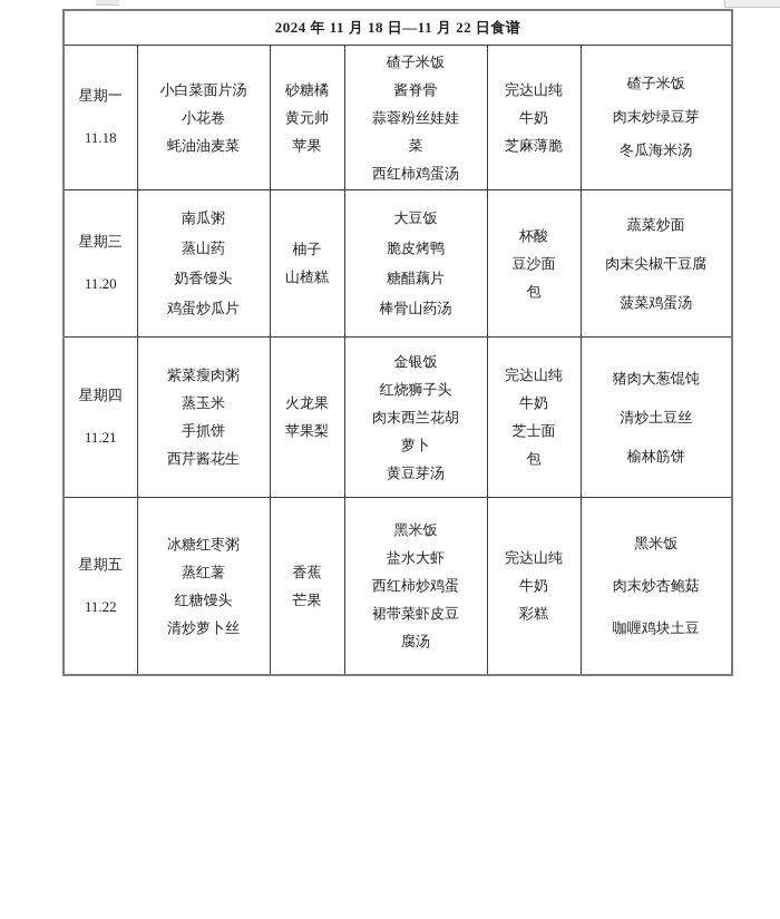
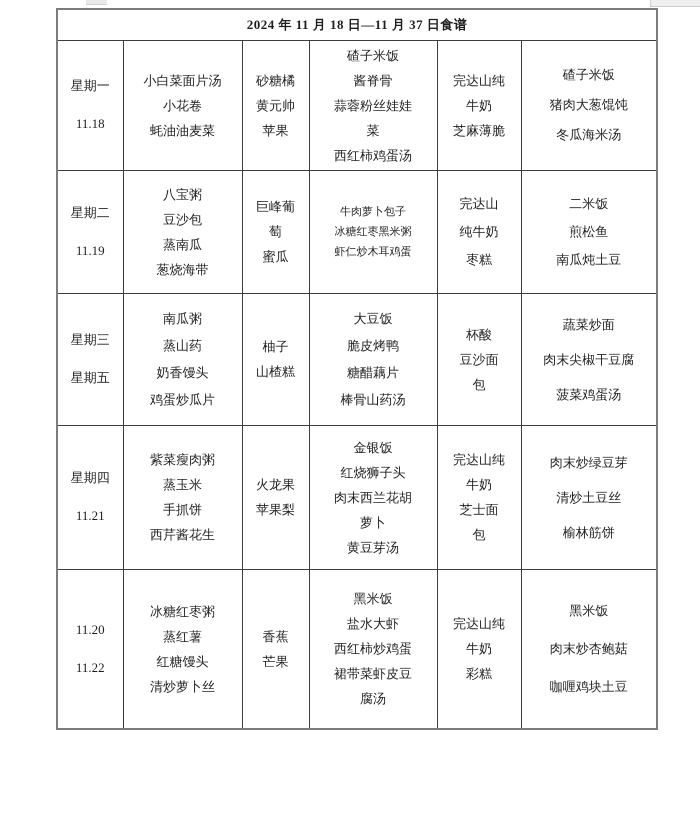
- 2024 年 11 月 18 日—11 月 22 日食谱
+ 2024 年 11 月 18 日—11 月 37 日食谱
- 星期一11.18	小白菜面片汤小花卷蚝油油麦菜	砂糖橘黄元帅苹果	碴子米饭酱脊骨蒜蓉粉丝娃娃菜西红柿鸡蛋汤	完达山纯牛奶芝麻薄脆	碴子米饭肉末炒绿豆芽冬瓜海米汤
+ 星期一11.18	小白菜面片汤小花卷蚝油油麦菜	砂糖橘黄元帅苹果	碴子米饭酱脊骨蒜蓉粉丝娃娃菜西红柿鸡蛋汤	完达山纯牛奶芝麻薄脆	碴子米饭猪肉大葱馄饨冬瓜海米汤
+ 星期二11.19	八宝粥豆沙包蒸南瓜葱烧海带	巨峰葡萄蜜瓜	牛肉萝卜包子冰糖红枣黑米粥虾仁炒木耳鸡蛋	完达山纯牛奶枣糕	二米饭煎松鱼南瓜炖土豆
- 星期三11.20	南瓜粥蒸山药奶香馒头鸡蛋炒瓜片	柚子山楂糕	大豆饭脆皮烤鸭糖醋藕片棒骨山药汤	杯酸豆沙面包	蔬菜炒面肉末尖椒干豆腐菠菜鸡蛋汤
+ 星期三星期五	南瓜粥蒸山药奶香馒头鸡蛋炒瓜片	柚子山楂糕	大豆饭脆皮烤鸭糖醋藕片棒骨山药汤	杯酸豆沙面包	蔬菜炒面肉末尖椒干豆腐菠菜鸡蛋汤
- 星期四11.21	紫菜瘦肉粥蒸玉米手抓饼西芹酱花生	火龙果苹果梨	金银饭红烧狮子头肉末西兰花胡萝卜黄豆芽汤	完达山纯牛奶芝士面包	猪肉大葱馄饨清炒土豆丝榆林筋饼
+ 星期四11.21	紫菜瘦肉粥蒸玉米手抓饼西芹酱花生	火龙果苹果梨	金银饭红烧狮子头肉末西兰花胡萝卜黄豆芽汤	完达山纯牛奶芝士面包	肉末炒绿豆芽清炒土豆丝榆林筋饼
- 星期五11.22	冰糖红枣粥蒸红薯红糖馒头清炒萝卜丝	香蕉芒果	黑米饭盐水大虾西红柿炒鸡蛋裙带菜虾皮豆腐汤	完达山纯牛奶彩糕	黑米饭肉末炒杏鲍菇咖喱鸡块土豆
+ 11.2011.22	冰糖红枣粥蒸红薯红糖馒头清炒萝卜丝	香蕉芒果	黑米饭盐水大虾西红柿炒鸡蛋裙带菜虾皮豆腐汤	完达山纯牛奶彩糕	黑米饭肉末炒杏鲍菇咖喱鸡块土豆
